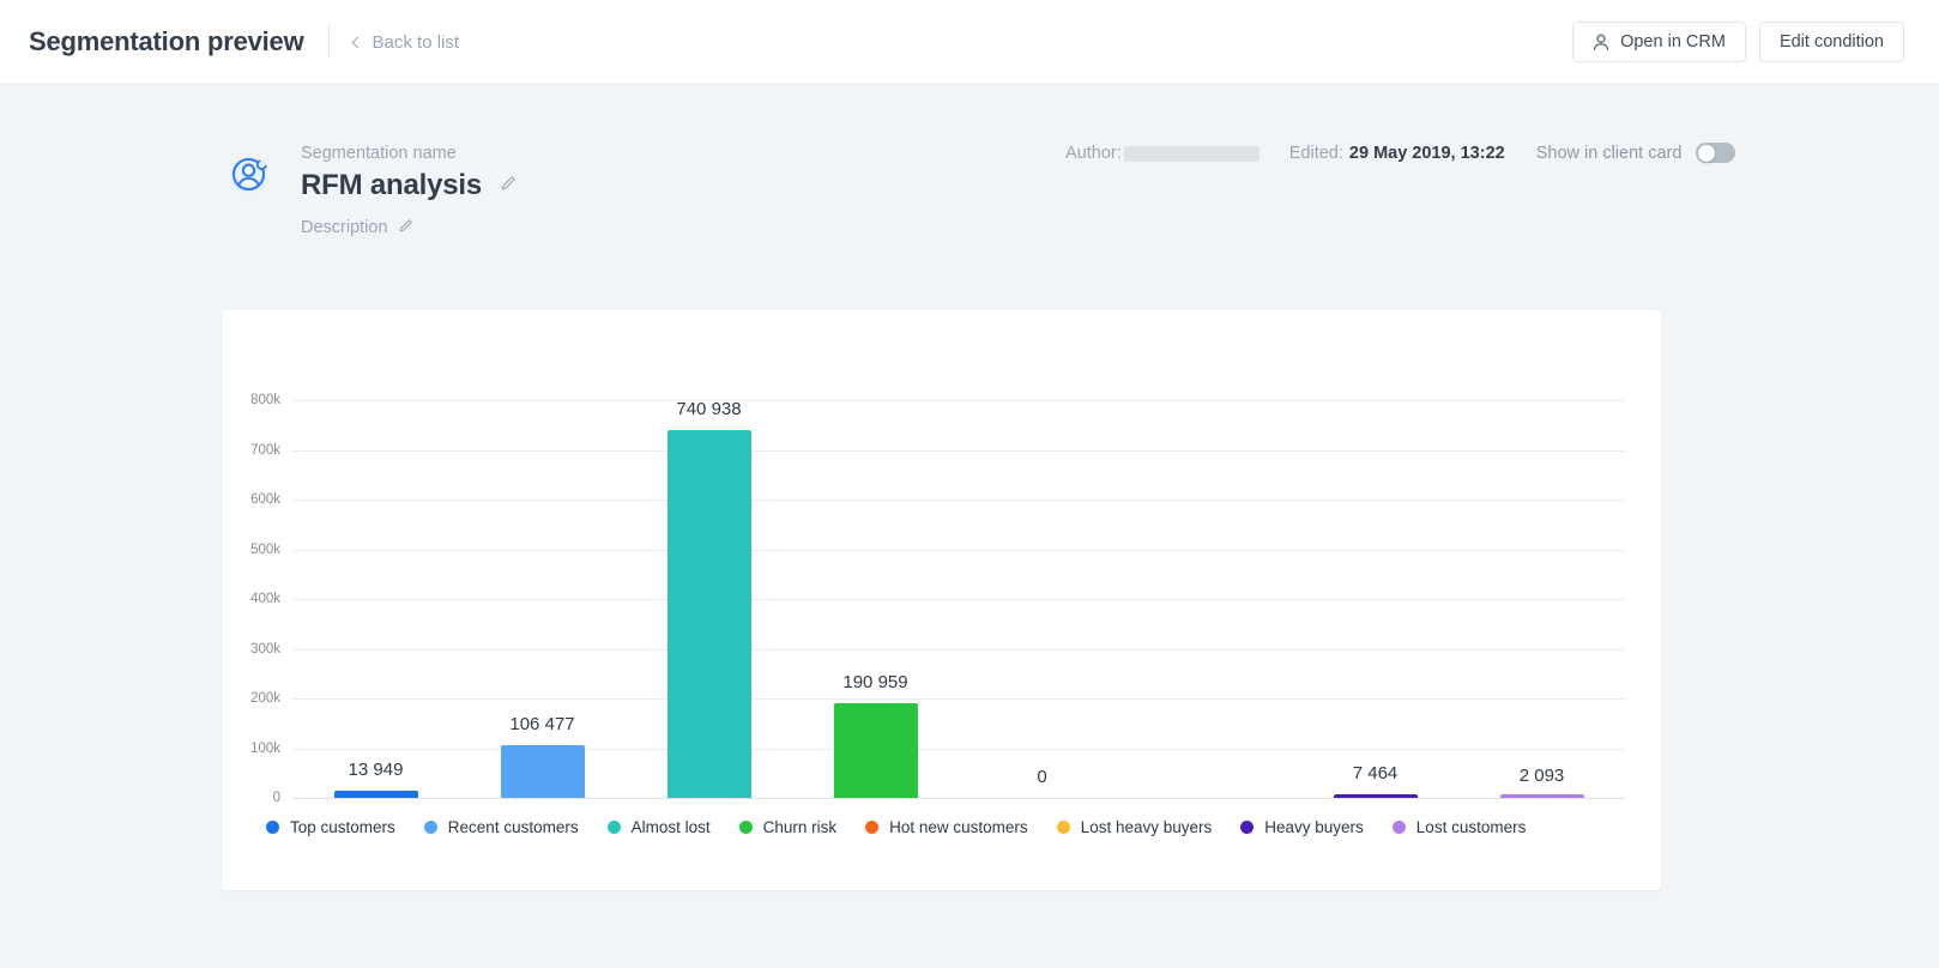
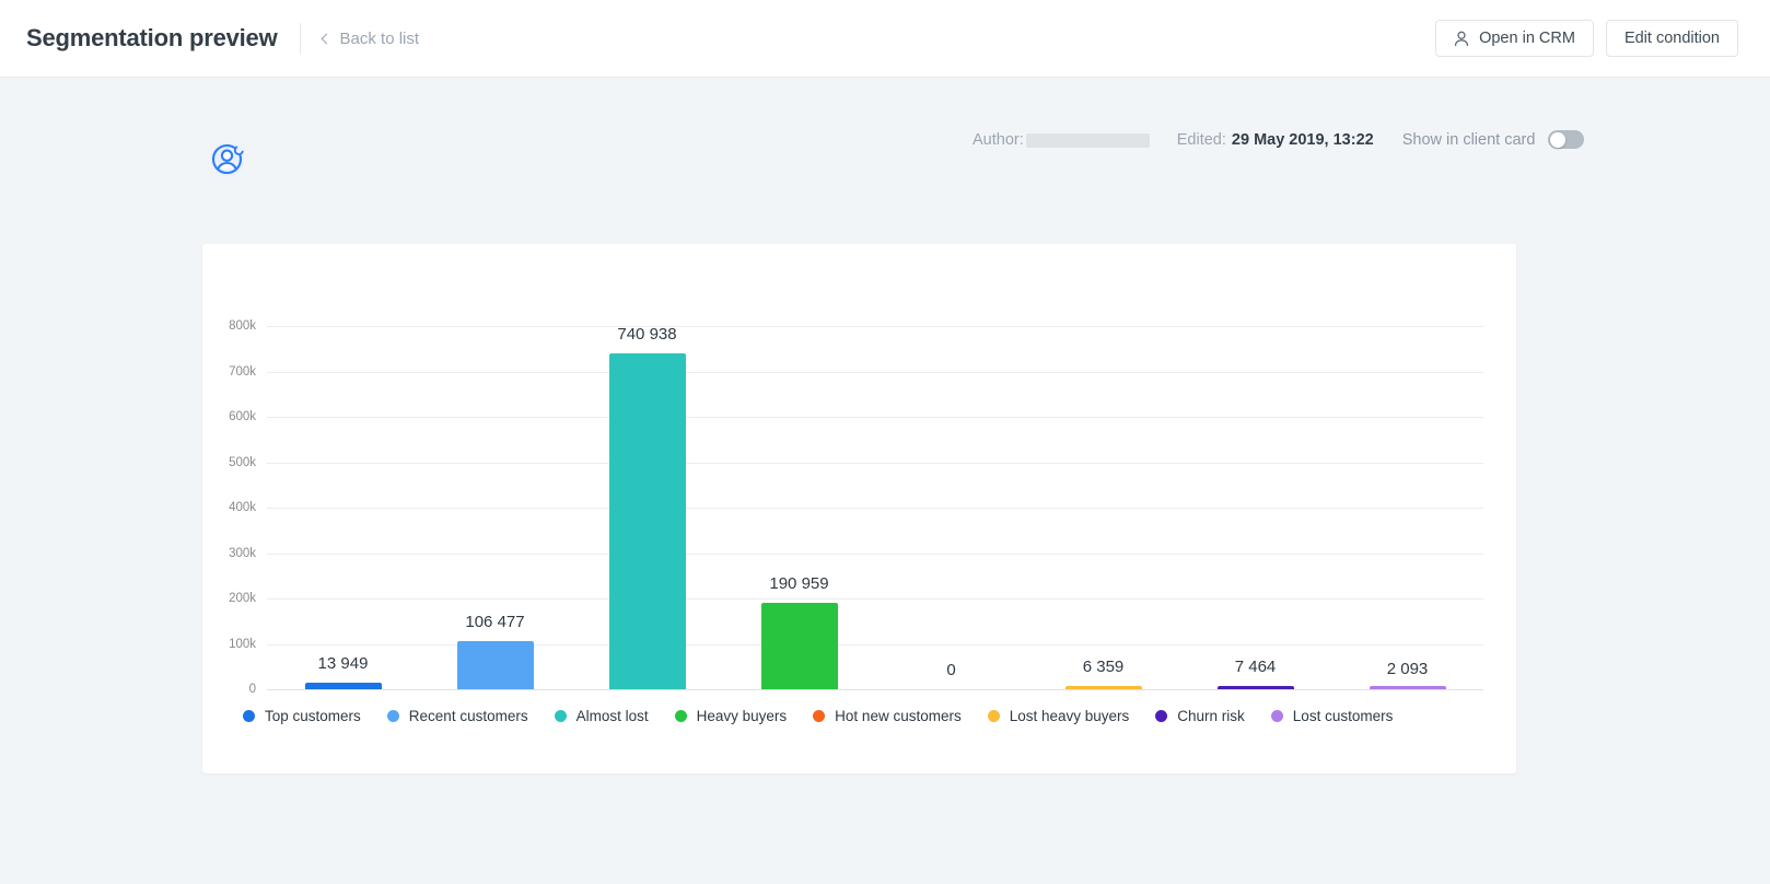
  Segmentation preview
  Back to list
  Open in CRM
  Edit condition
- Segmentation name
- RFM analysis
- Description
  Author:
  Edited:
  29 May 2019, 13:22
  Show in client card
  800k
  700k
  600k
  500k
  400k
  300k
  200k
  100k
  0
  13 949
  106 477
  740 938
  190 959
  0
+ 6 359
  7 464
  2 093
  Top customers
  Recent customers
  Almost lost
- Churn risk
+ Heavy buyers
  Hot new customers
  Lost heavy buyers
- Heavy buyers
+ Churn risk
  Lost customers
